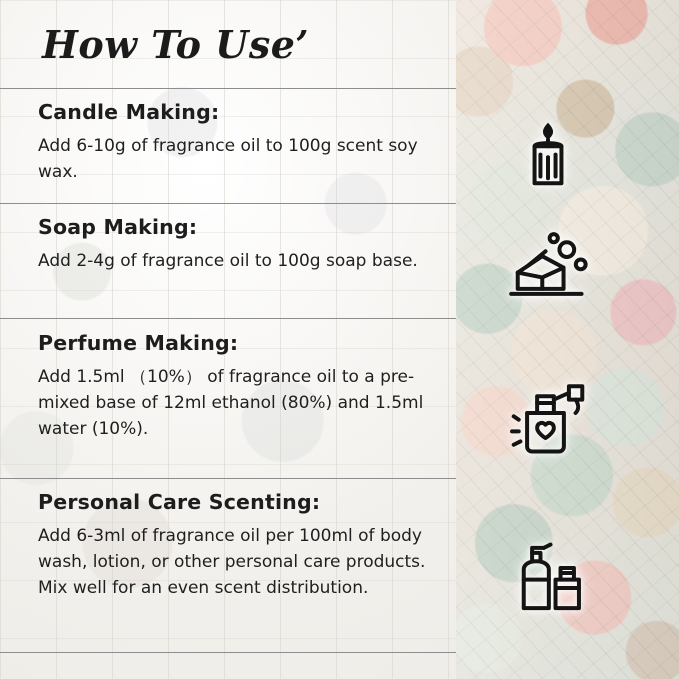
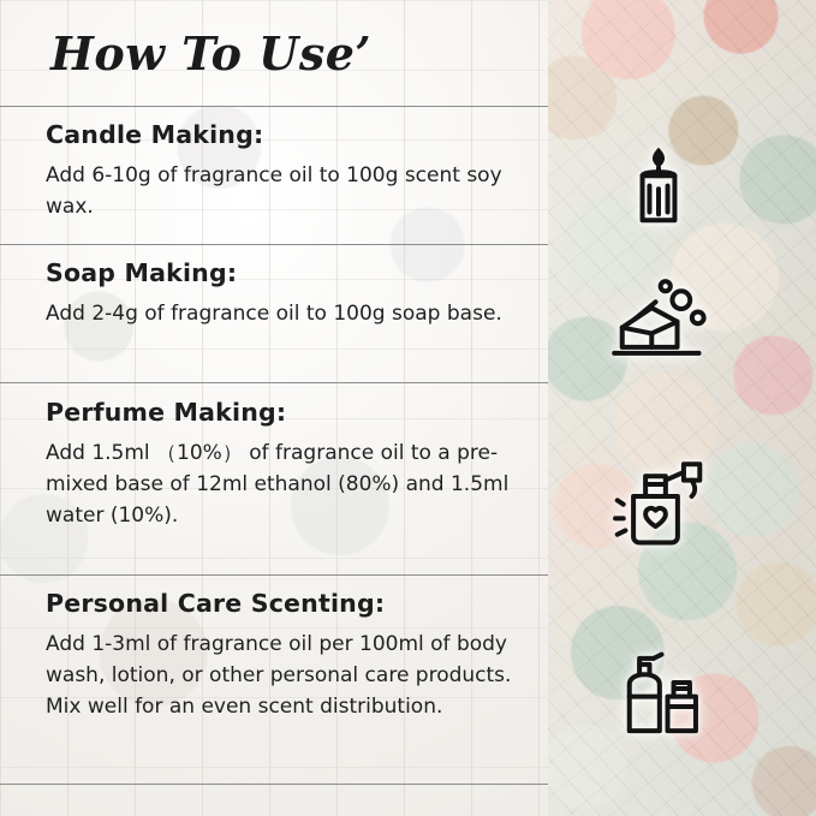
  How To Use’
  Candle Making:
  Add 6-10g of fragrance oil to 100g scent soy wax.
  Soap Making:
  Add 2-4g of fragrance oil to 100g soap base.
  Perfume Making:
  Add 1.5ml （10%） of fragrance oil to a pre-mixed base of 12ml ethanol (80%) and 1.5ml water (10%).
  Personal Care Scenting:
- Add 6-3ml of fragrance oil per 100ml of body wash, lotion, or other personal care products. Mix well for an even scent distribution.
+ Add 1-3ml of fragrance oil per 100ml of body wash, lotion, or other personal care products. Mix well for an even scent distribution.
